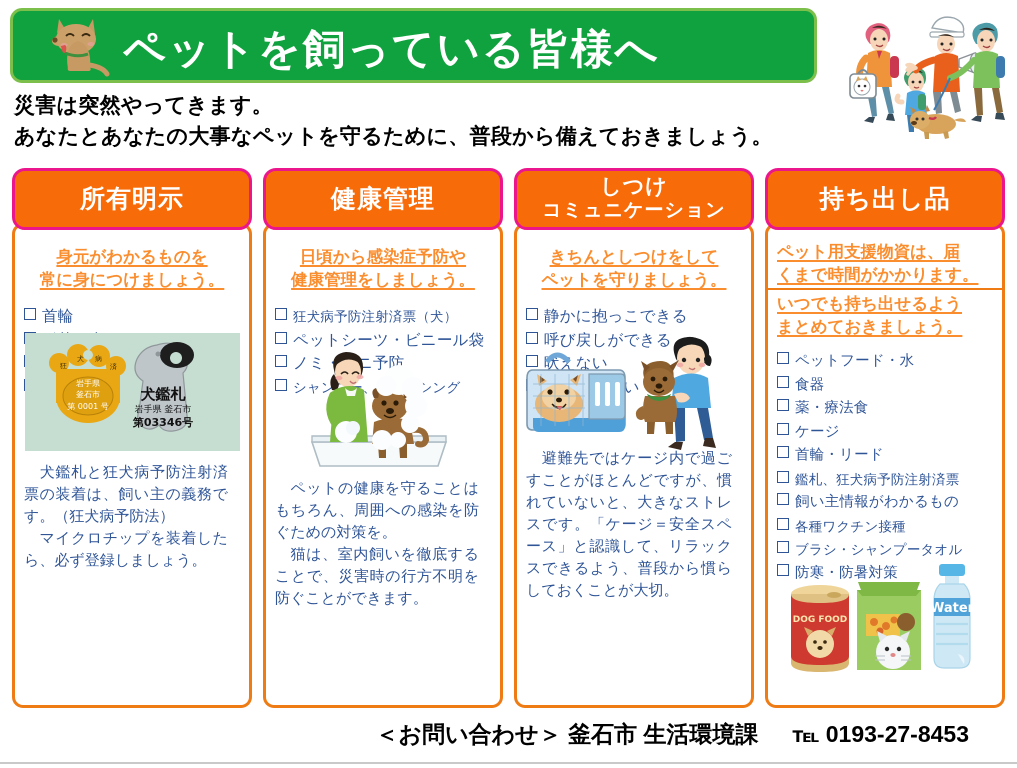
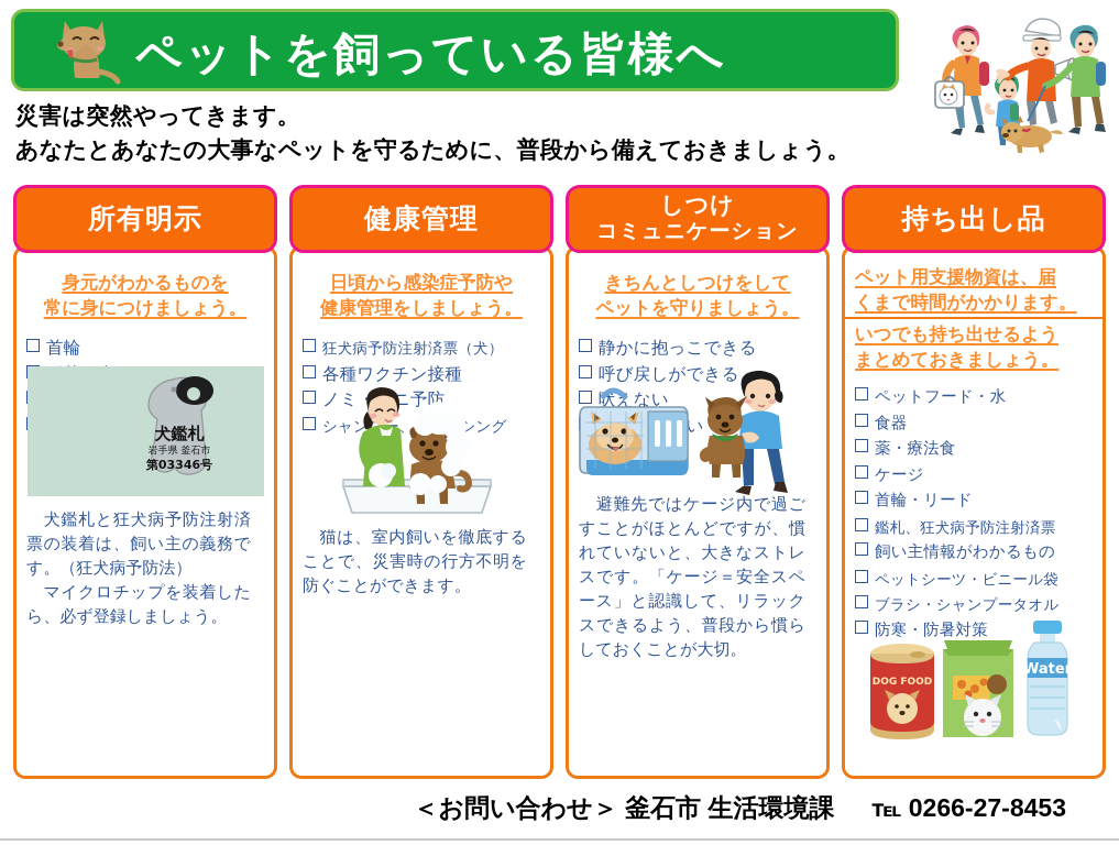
  ペットを飼っている皆様へ
  災害は突然やってきます。
  あなたとあなたの大事なペットを守るために、普段から備えておきましょう。
  所有明示
  身元がわかるものを
  常に身につけましょう。
  首輪
- 狂
- 犬
- 病
- 済
- 岩手県
- 釜石市
- 第 0001 号
  犬鑑札
  岩手県 釜石市
  第03346号
  犬鑑札と狂犬病予防注射済票の装着は、飼い主の義務です。（狂犬病予防法）
  マイクロチップを装着したら、必ず登録しましょう。
  健康管理
  日頃から感染症予防や
  健康管理をしましょう。
  狂犬病予防注射済票（犬）
- ペットシーツ・ビニール袋
+ 各種ワクチン接種
  ノミ・ニ予防
- ペットの健康を守ることはもちろん、周囲への感染を防ぐための対策を。
  猫は、室内飼いを徹底することで、災害時の行方不明を防ぐことができます。
  しつけ
  コミュニケーション
  きちんとしつけをして
  ペットを守りましょう。
  静かに抱っこできる
  呼び戻しができる
  吠えない
  避難先ではケージ内で過ごすことがほとんどですが、慣れていないと、大きなストレスです。「ケージ＝安全スペース」と認識して、リラックスできるよう、普段から慣らしておくことが大切。
  持ち出し品
  ペット用支援物資は、届
  くまで時間がかかります。
  いつでも持ち出せるよう
  まとめておきましょう。
  ペットフード・水
  食器
  薬・療法食
  ケージ
  首輪・リード
  鑑札、狂犬病予防注射済票
  飼い主情報がわかるもの
- 各種ワクチン接種
+ ペットシーツ・ビニール袋
  ブラシ・シャンプータオル
  防寒・防暑対策
  DOG FOOD
  Water
  ＜お問い合わせ＞ 釜石市 生活環境課
- ℡ 0193-27-8453
+ ℡ 0266-27-8453
